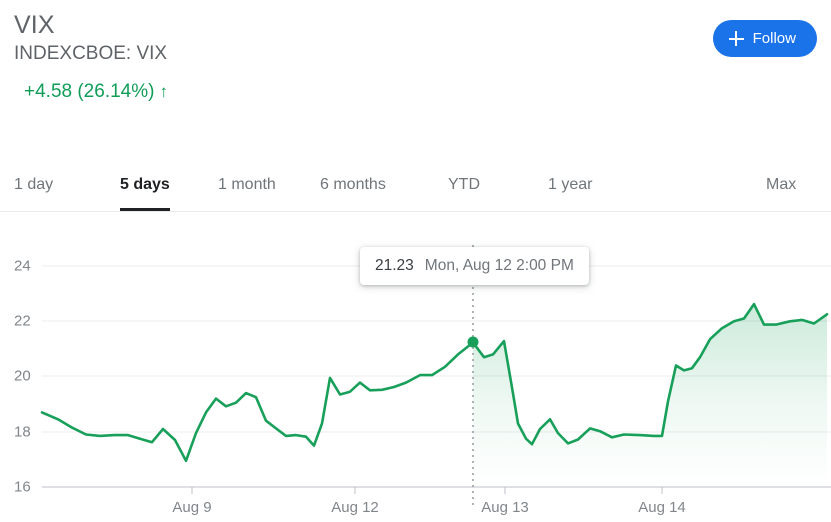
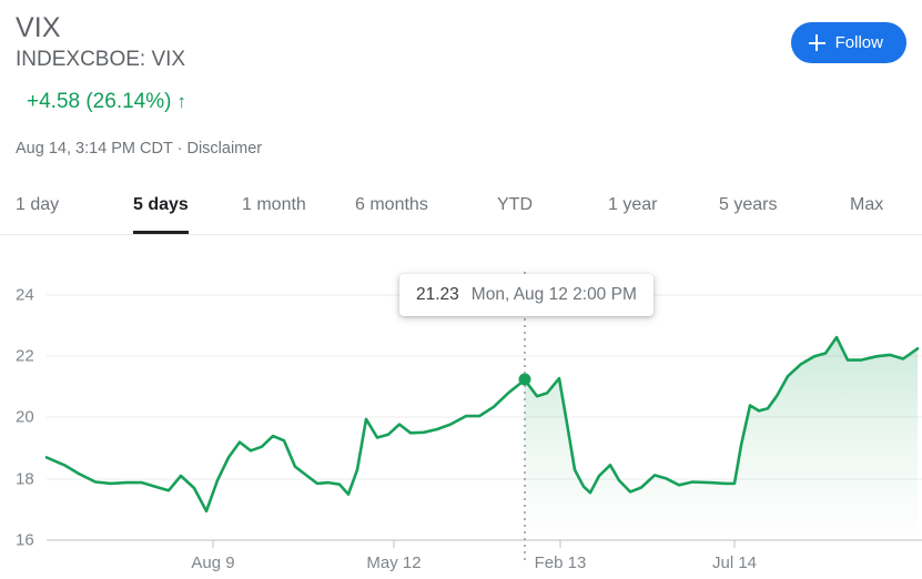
  VIX
  INDEXCBOE: VIX
  +4.58 (26.14%)
  ↑
+ Aug 14, 3:14 PM CDT · Disclaimer
  Follow
  1 day
  5 days
  1 month
  6 months
  YTD
  1 year
+ 5 years
  Max
  24
  22
  20
  18
  16
  Aug 9
- Aug 12
+ May 12
- Aug 13
+ Feb 13
- Aug 14
+ Jul 14
  21.23
  Mon, Aug 12 2:00 PM
